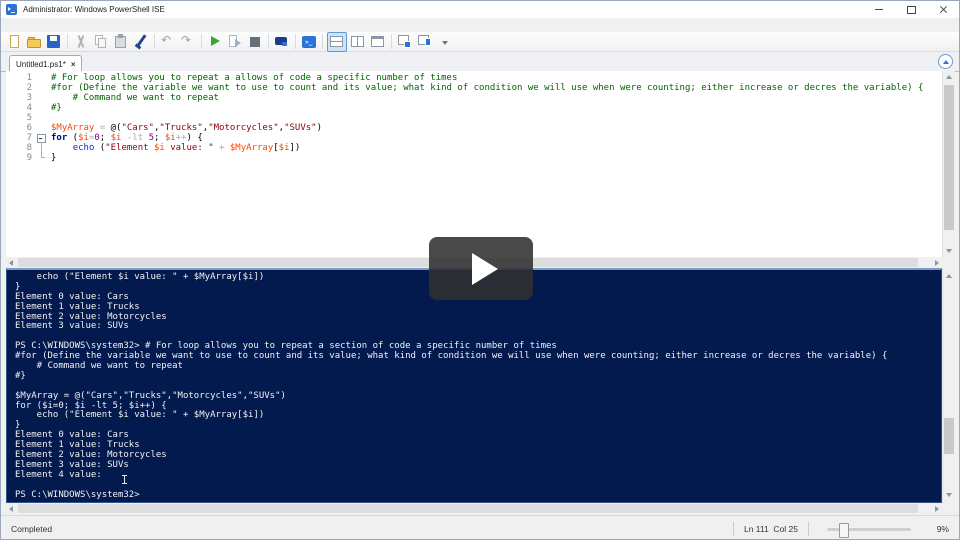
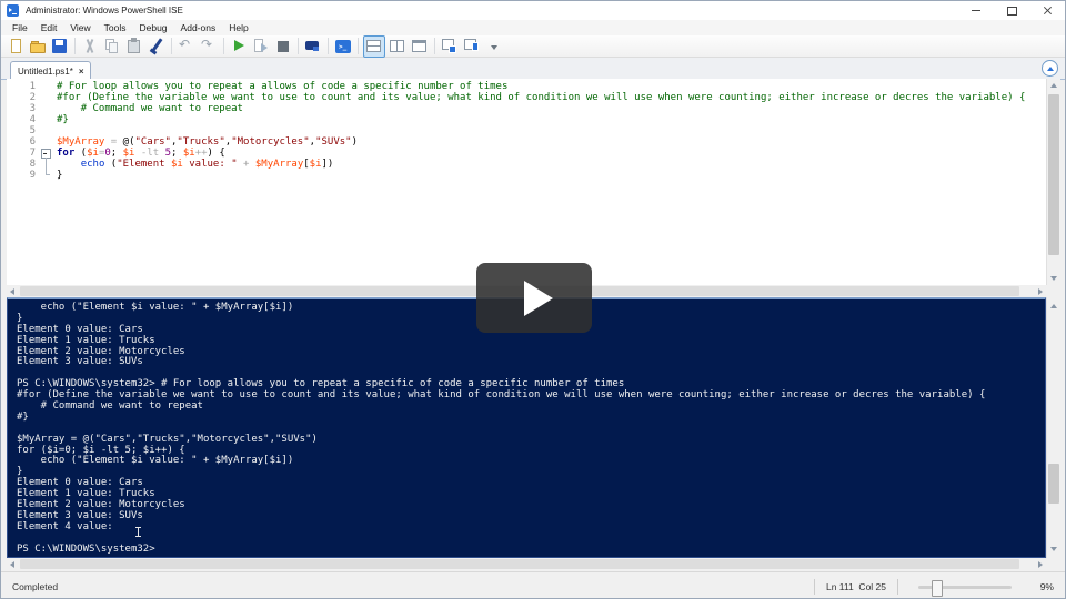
  Administrator: Windows PowerShell ISE
+ File
+ Edit
+ View
+ Tools
+ Debug
+ Add-ons
+ Help
  Untitled1.ps1*
  ×
  1
  # For loop allows you to repeat a allows of code a specific number of times
  2
  #for (Define the variable we want to use to count and its value; what kind of condition we will use when were counting; either increase or decres the variable) {
  3
  # Command we want to repeat
  4
  #}
  5
  6
  $MyArray = @("Cars","Trucks","Motorcycles","SUVs")
  7
  for ($i=0; $i -lt 5; $i++) {
  8
  echo ("Element $i value: " + $MyArray[$i])
  9
  }
  echo ("Element $i value: " + $MyArray[$i])
  }
  Element 0 value: Cars
  Element 1 value: Trucks
  Element 2 value: Motorcycles
  Element 3 value: SUVs
- PS C:\WINDOWS\system32> # For loop allows you to repeat a section of code a specific number of times
+ PS C:\WINDOWS\system32> # For loop allows you to repeat a specific of code a specific number of times
  #for (Define the variable we want to use to count and its value; what kind of condition we will use when were counting; either increase or decres the variable) {
  # Command we want to repeat
  #}
  $MyArray = @("Cars","Trucks","Motorcycles","SUVs")
  for ($i=0; $i -lt 5; $i++) {
  echo ("Element $i value: " + $MyArray[$i])
  }
  Element 0 value: Cars
  Element 1 value: Trucks
  Element 2 value: Motorcycles
  Element 3 value: SUVs
  Element 4 value:
  PS C:\WINDOWS\system32>
  Completed
  Ln 111 Col 25
  9%
